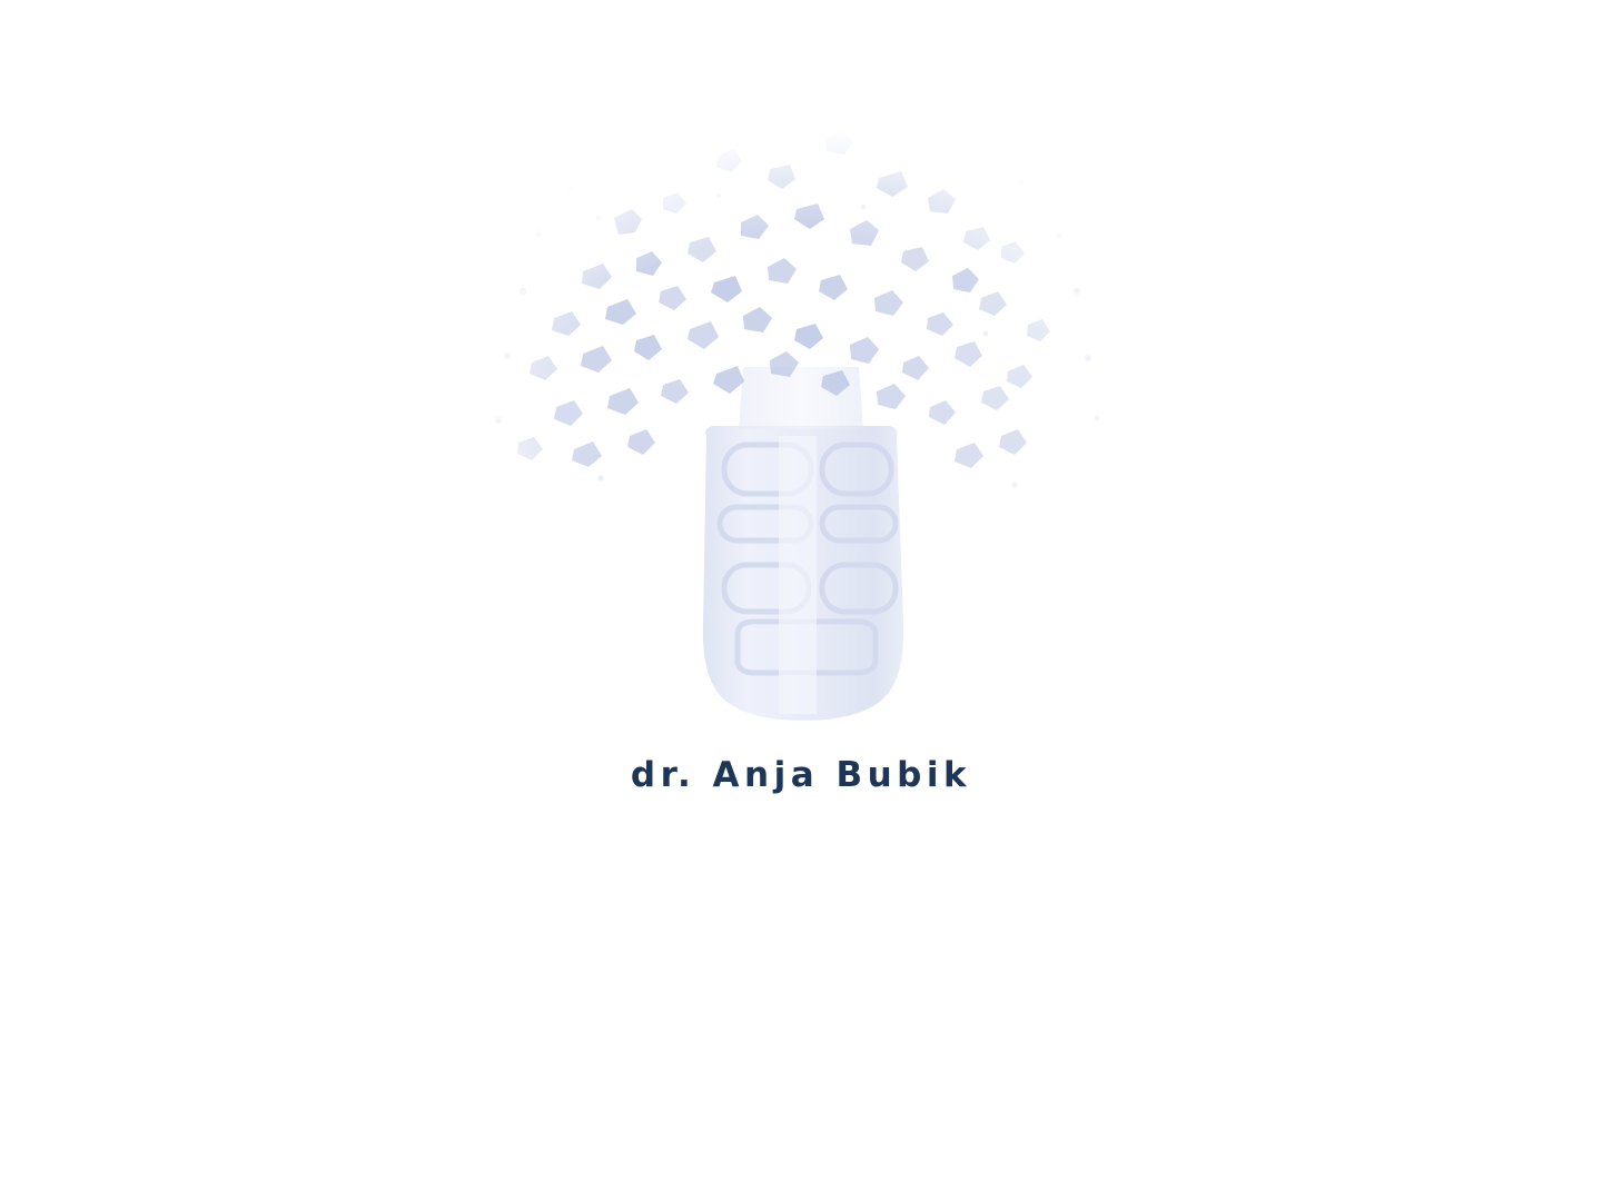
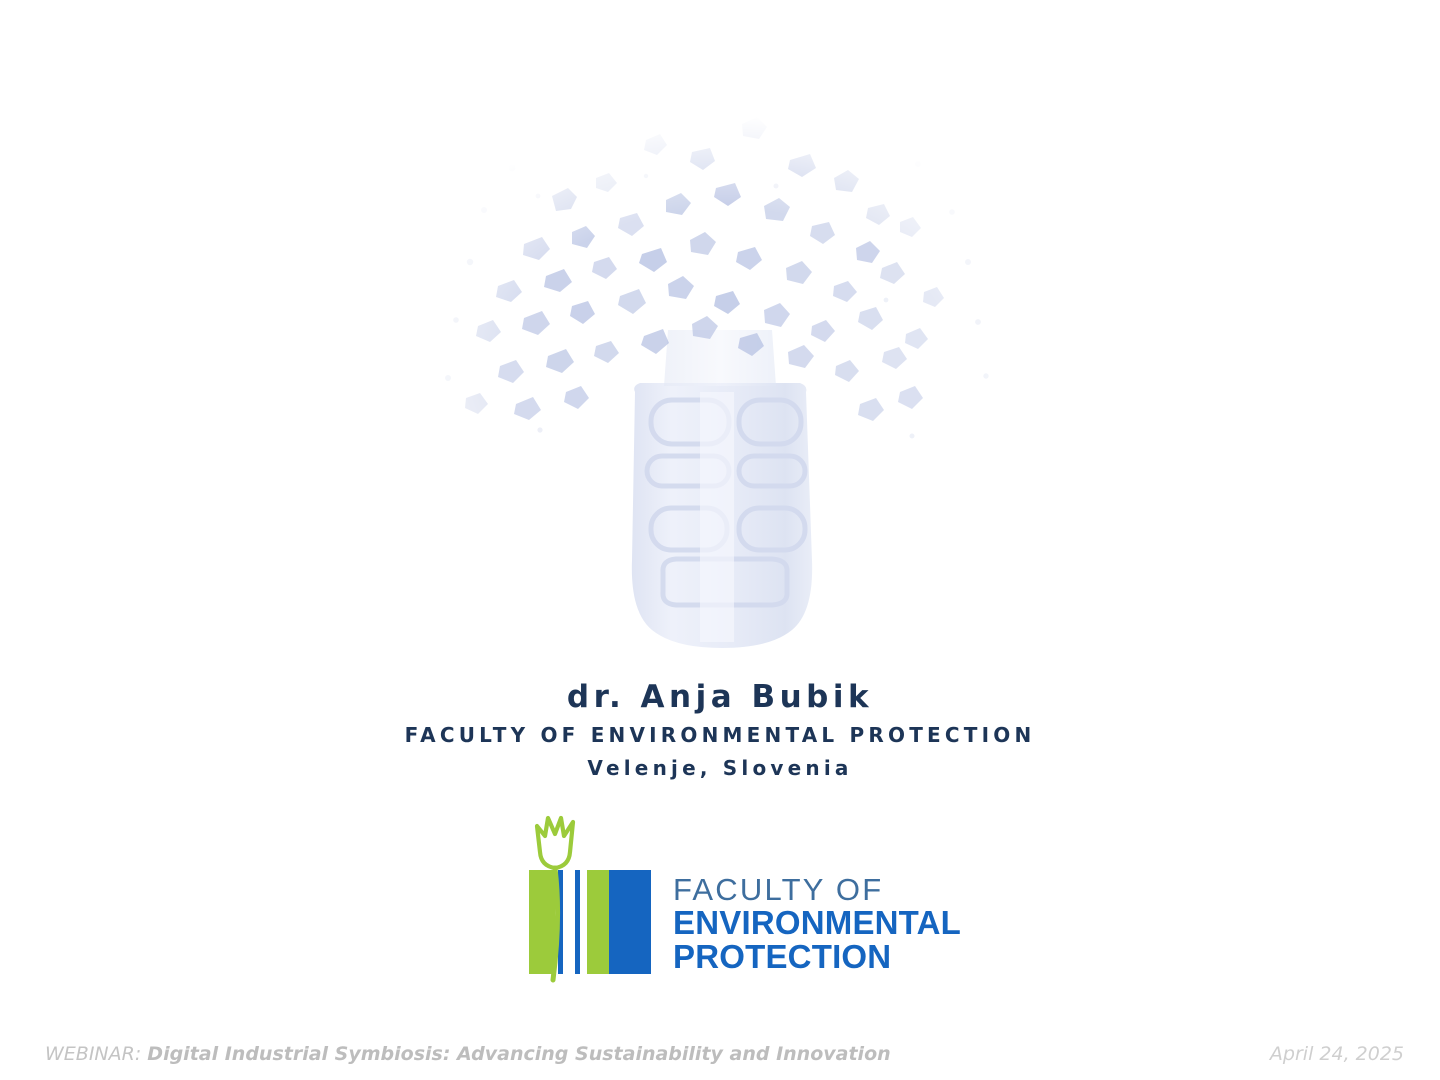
  dr. Anja Bubik
+ FACULTY OF ENVIRONMENTAL PROTECTION
+ Velenje, Slovenia
+ FACULTY OF
+ ENVIRONMENTAL
+ PROTECTION
+ WEBINAR: Digital Industrial Symbiosis: Advancing Sustainability and Innovation
+ April 24, 2025
